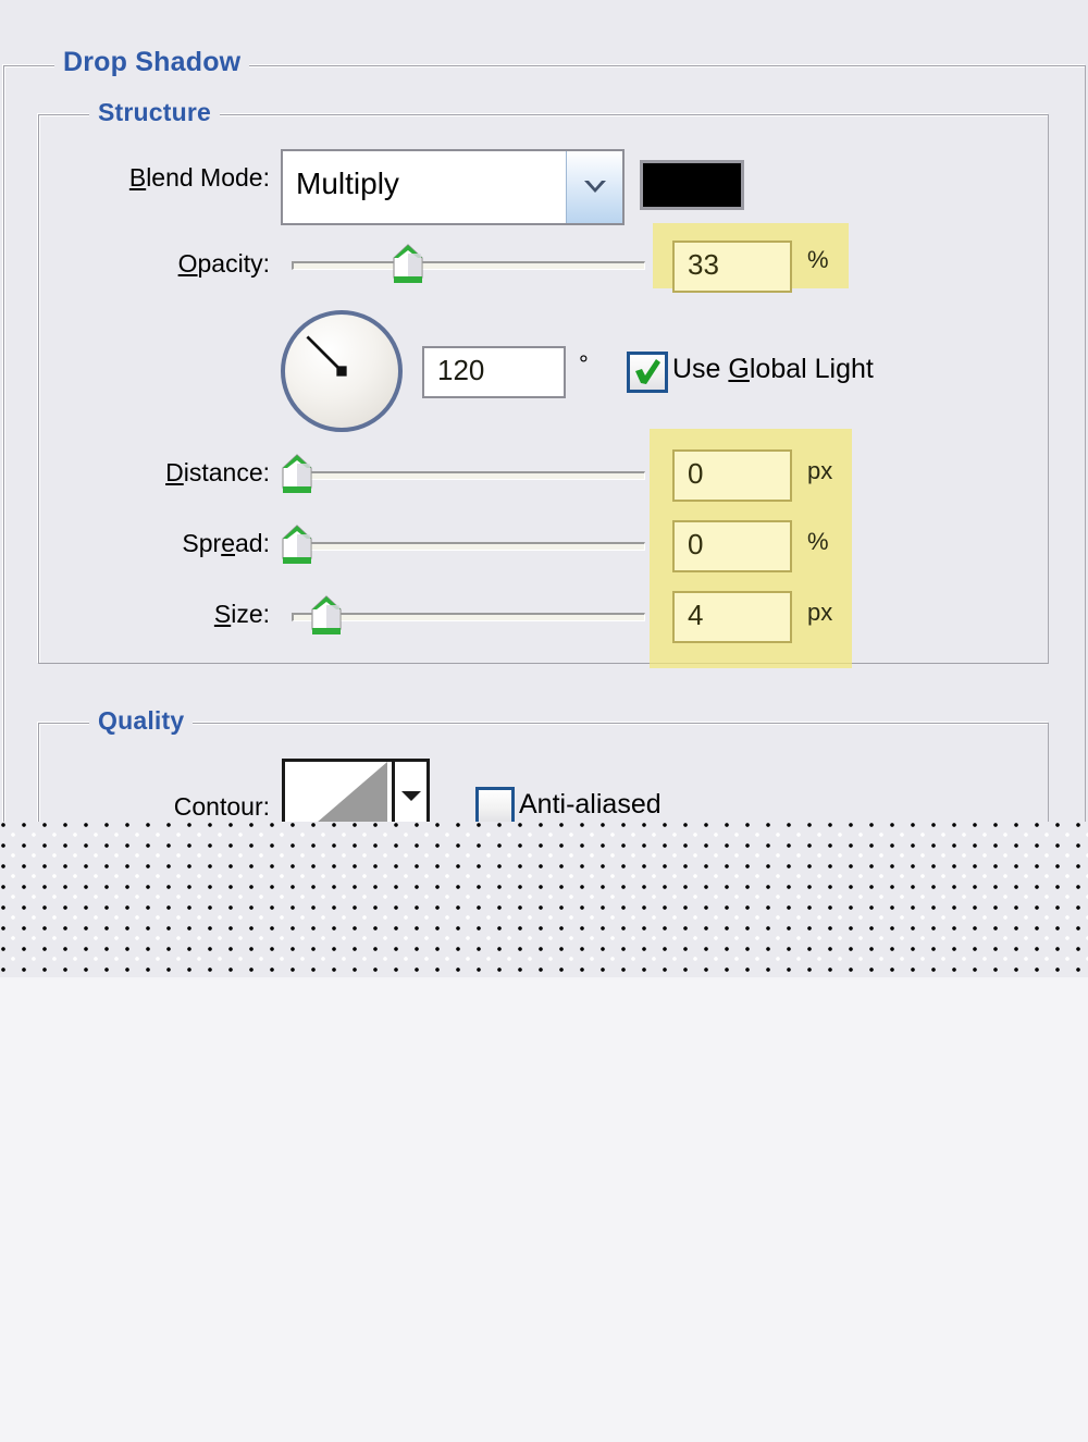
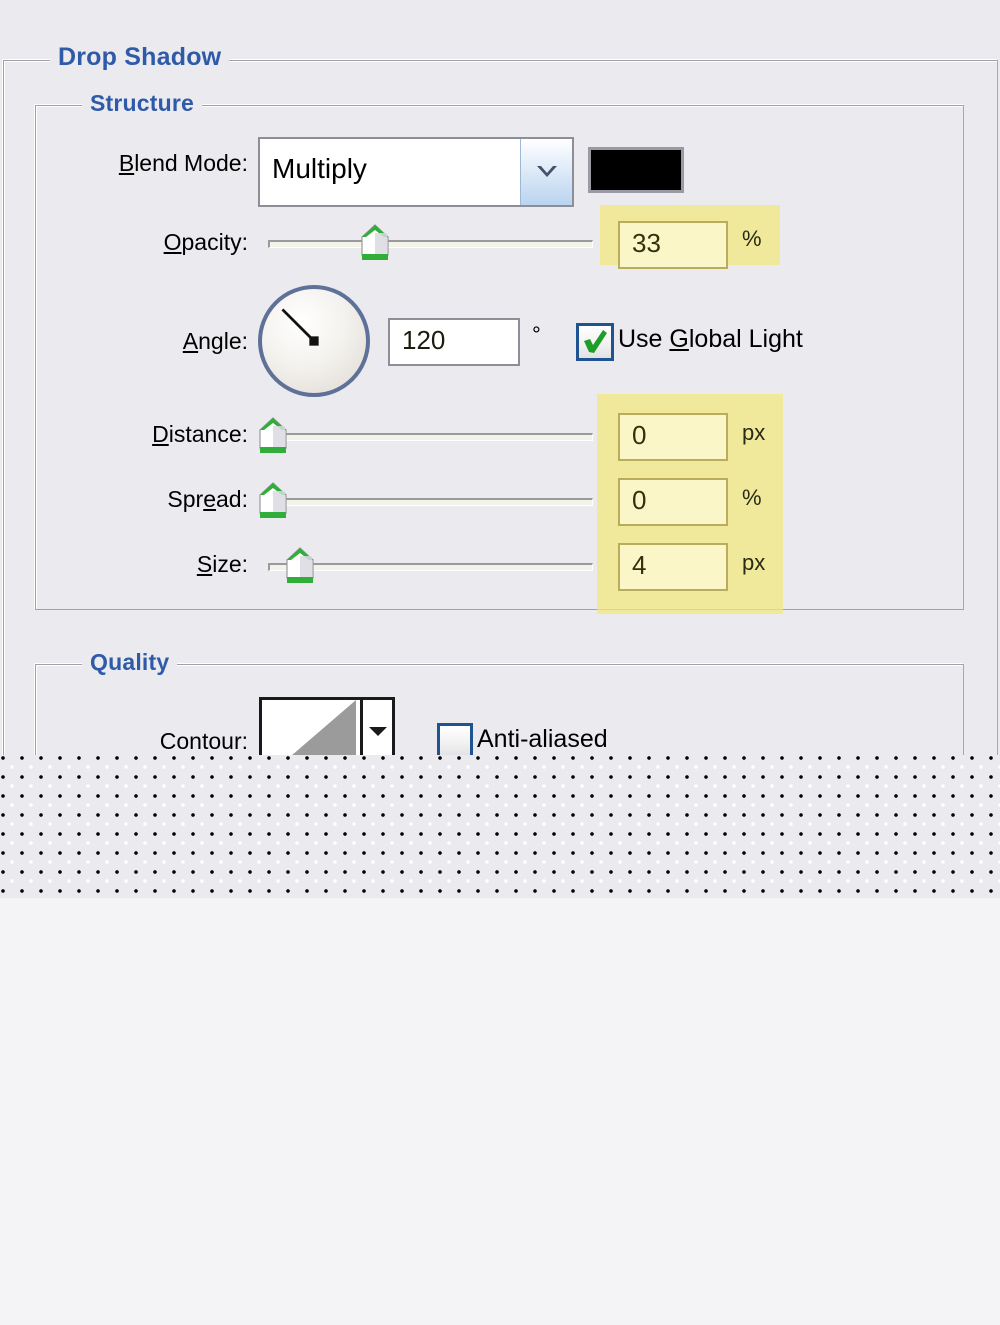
  Drop Shadow
  Structure
  Blend Mode:
  Multiply
  Opacity:
  33
  %
+ Angle:
  120
  °
  Use Global Light
  Distance:
  0
  px
  Spread:
  0
  %
  Size:
  4
  px
  Quality
  Contour:
  Anti-aliased
